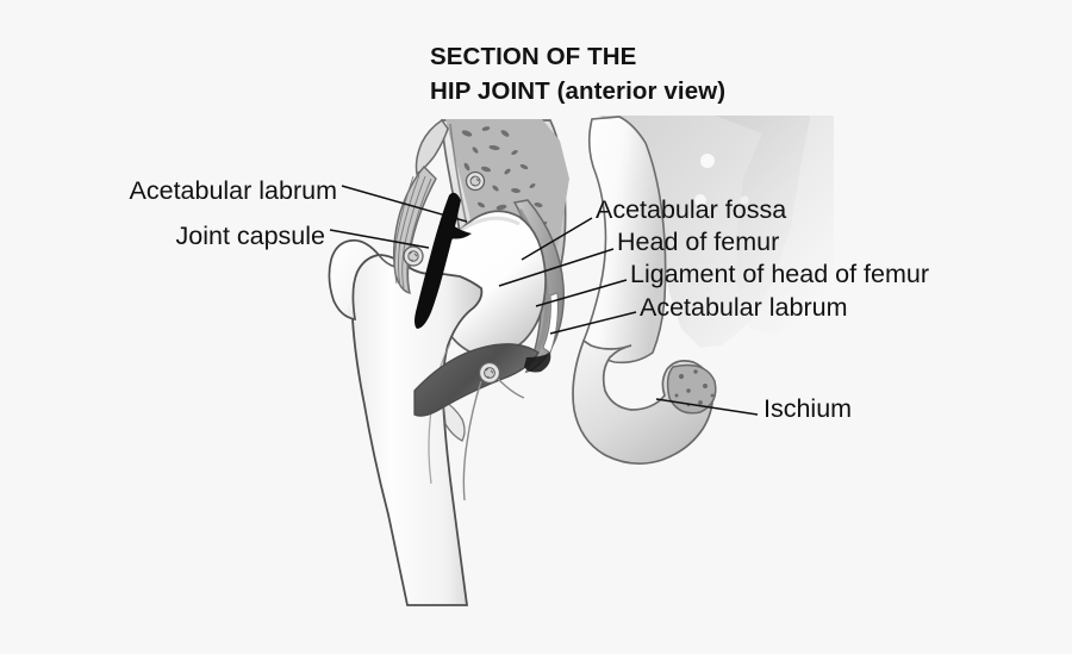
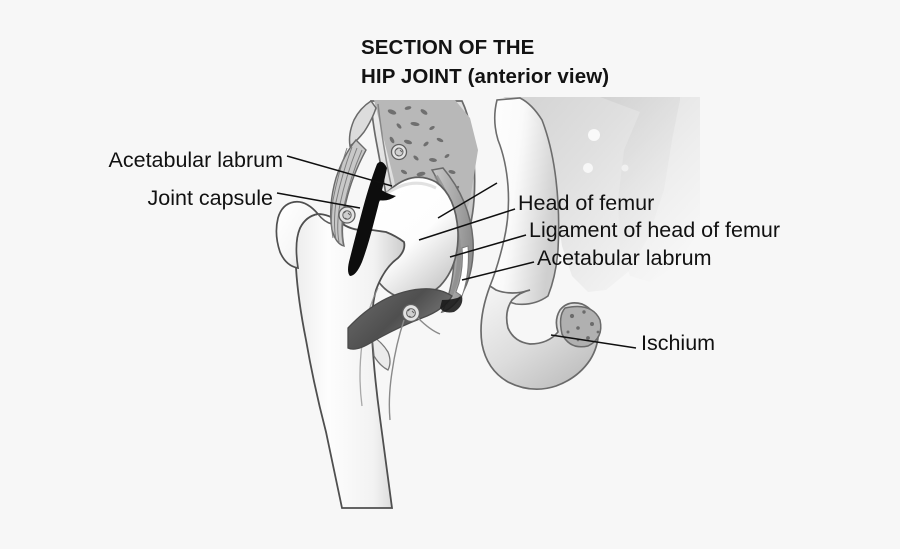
  SECTION OF THE
  HIP JOINT (anterior view)
  Acetabular labrum
  Joint capsule
- Acetabular fossa
  Head of femur
  Ligament of head of femur
  Acetabular labrum
  Ischium
